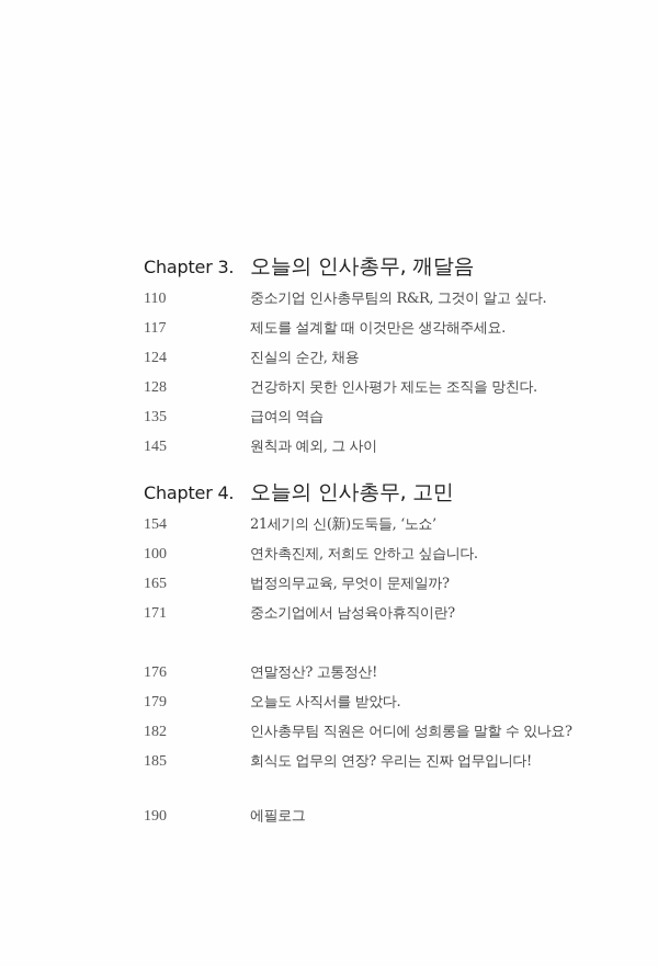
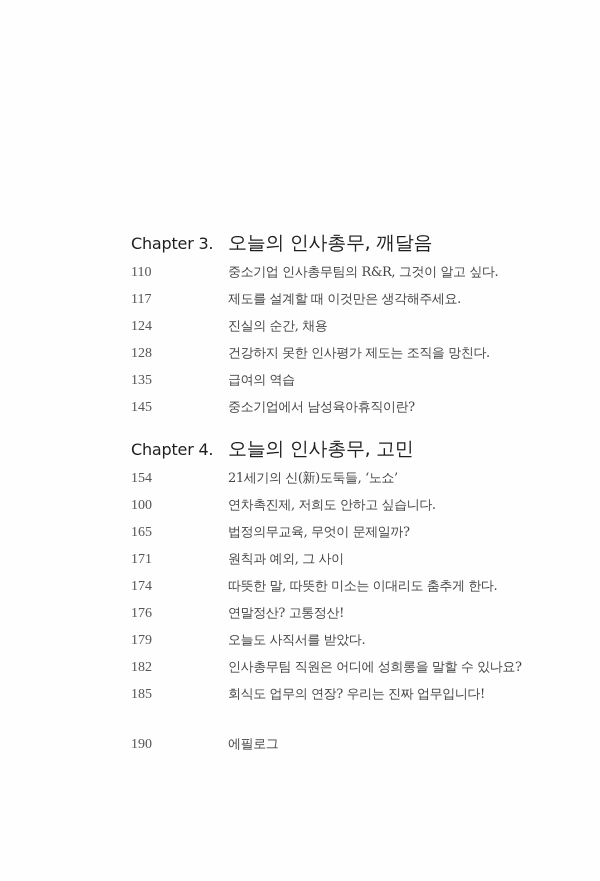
  Chapter 3.
  오늘의 인사총무, 깨달음
  110
  중소기업 인사총무팀의 R&R, 그것이 알고 싶다.
  117
  제도를 설계할 때 이것만은 생각해주세요.
  124
  진실의 순간, 채용
  128
  건강하지 못한 인사평가 제도는 조직을 망친다.
  135
  급여의 역습
  145
- 원칙과 예외, 그 사이
+ 중소기업에서 남성육아휴직이란?
  Chapter 4.
  오늘의 인사총무, 고민
  154
  21세기의 신(新)도둑들, ‘노쇼’
  100
  연차촉진제, 저희도 안하고 싶습니다.
  165
  법정의무교육, 무엇이 문제일까?
  171
- 중소기업에서 남성육아휴직이란?
+ 원칙과 예외, 그 사이
+ 174
+ 따뜻한 말, 따뜻한 미소는 이대리도 춤추게 한다.
  176
  연말정산? 고통정산!
  179
  오늘도 사직서를 받았다.
  182
  인사총무팀 직원은 어디에 성희롱을 말할 수 있나요?
  185
  회식도 업무의 연장? 우리는 진짜 업무입니다!
  190
  에필로그
